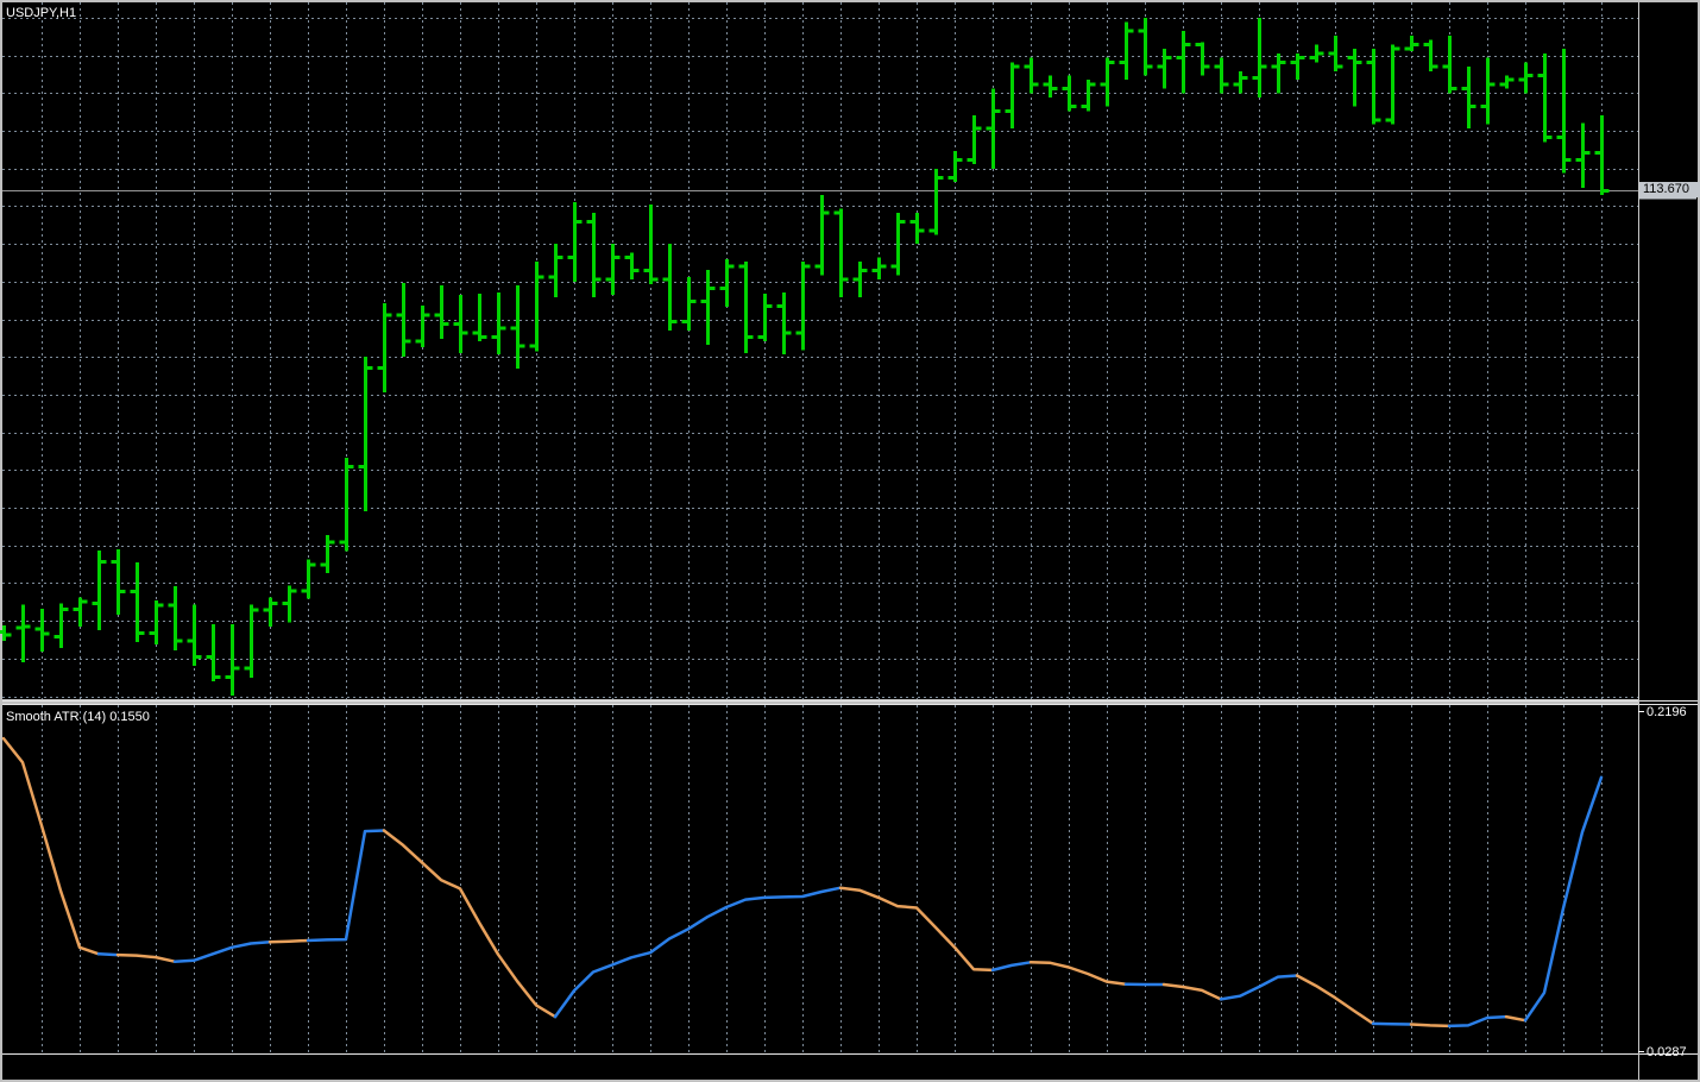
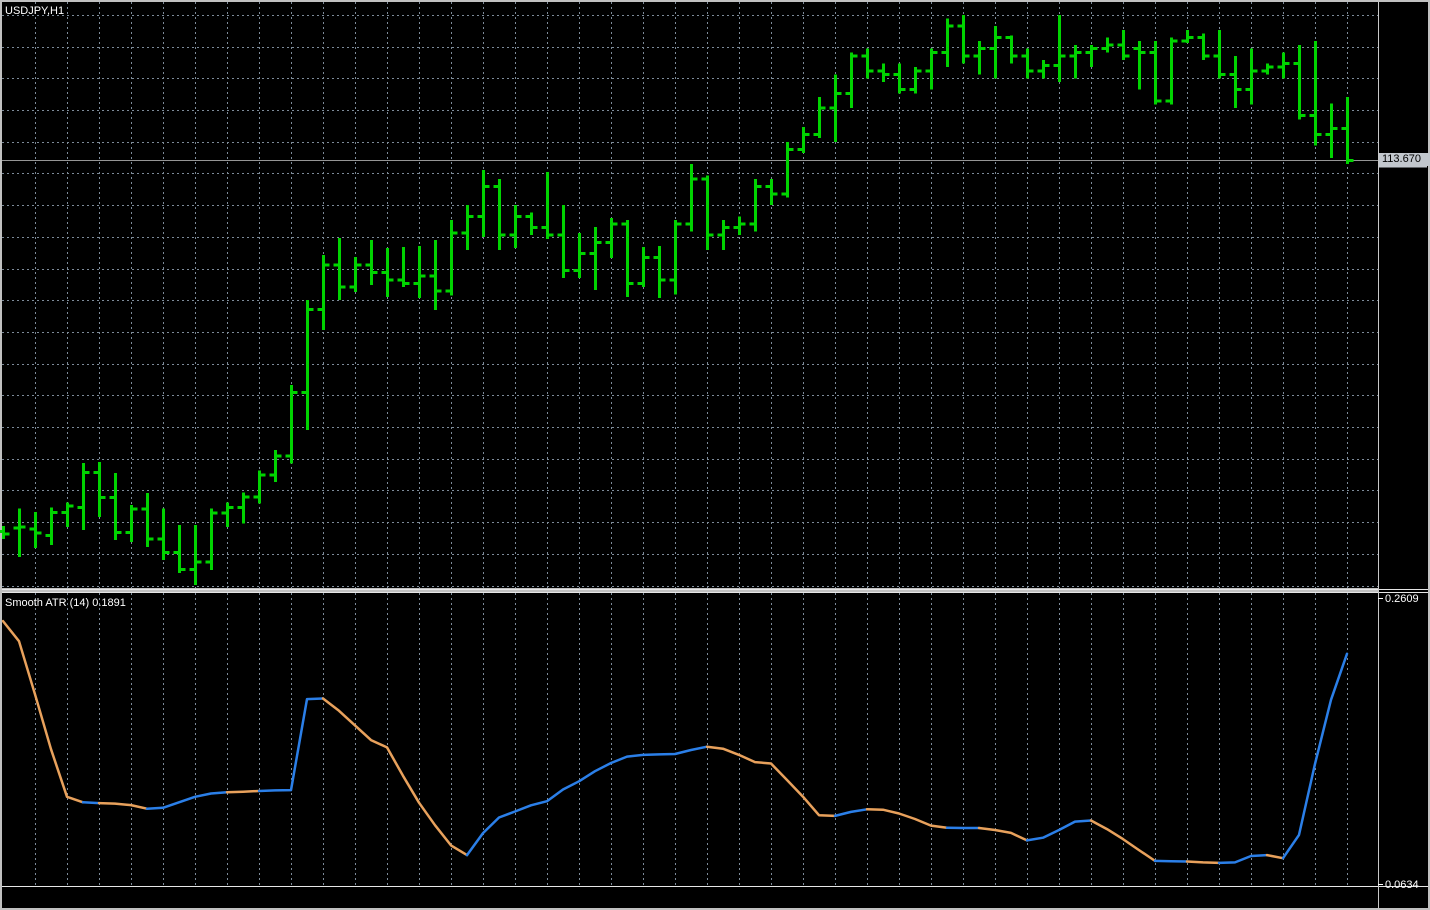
- 0.2196
+ 0.2609
- 0.0287
+ 0.0634
  USDJPY,H1
- Smooth ATR (14) 0.1550
+ Smooth ATR (14) 0.1891
  113.670
